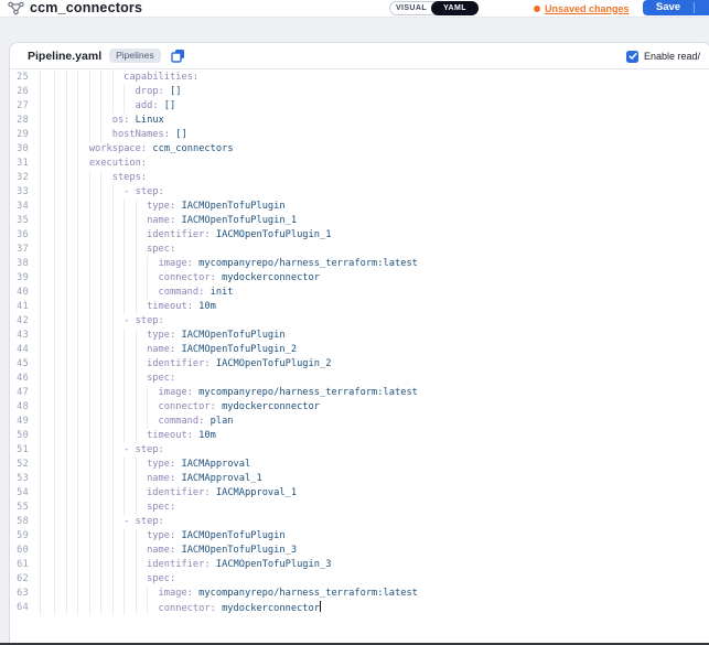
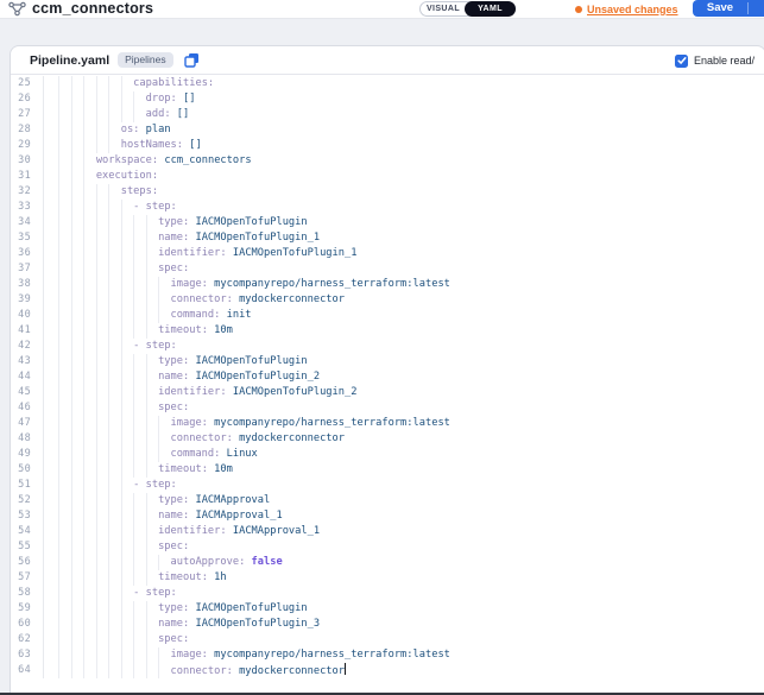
  ccm_connectors
  Unsaved changes
  Save
  Pipeline.yaml
  Pipelines
  Enable read/
  25
  capabilities:
  26
  drop: []
  27
  add: []
  28
- os: Linux
+ os: plan
  29
  hostNames: []
  30
  workspace: ccm_connectors
  31
  execution:
  32
  steps:
  33
  - step:
  34
  type: IACMOpenTofuPlugin
  35
  name: IACMOpenTofuPlugin_1
  36
  identifier: IACMOpenTofuPlugin_1
  37
  spec:
  38
  image: mycompanyrepo/harness_terraform:latest
  39
  connector: mydockerconnector
  40
  command: init
  41
  timeout: 10m
  42
  - step:
  43
  type: IACMOpenTofuPlugin
  44
  name: IACMOpenTofuPlugin_2
  45
  identifier: IACMOpenTofuPlugin_2
  46
  spec:
  47
  image: mycompanyrepo/harness_terraform:latest
  48
  connector: mydockerconnector
  49
- command: plan
+ command: Linux
  50
  timeout: 10m
  51
  - step:
  52
  type: IACMApproval
  53
  name: IACMApproval_1
  54
  identifier: IACMApproval_1
  55
  spec:
+ 56
+ autoApprove: false
+ 57
+ timeout: 1h
  58
  - step:
  59
  type: IACMOpenTofuPlugin
  60
  name: IACMOpenTofuPlugin_3
- 61
- identifier: IACMOpenTofuPlugin_3
  62
  spec:
  63
  image: mycompanyrepo/harness_terraform:latest
  64
  connector: mydockerconnector
